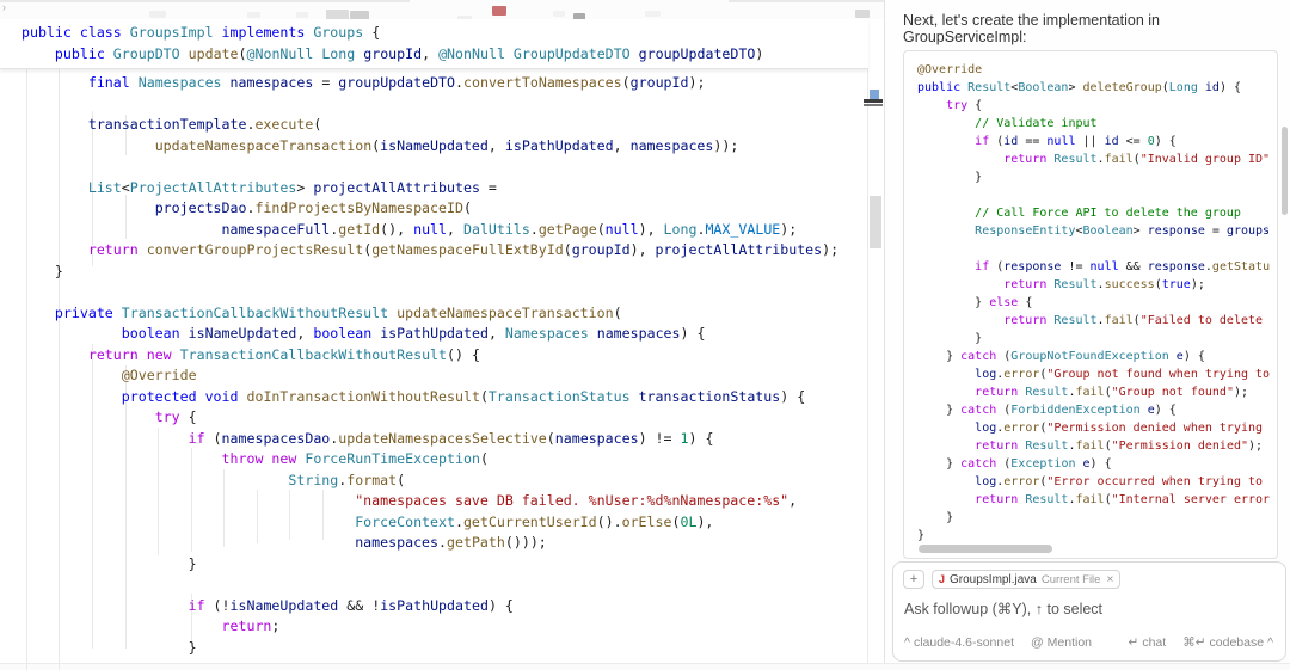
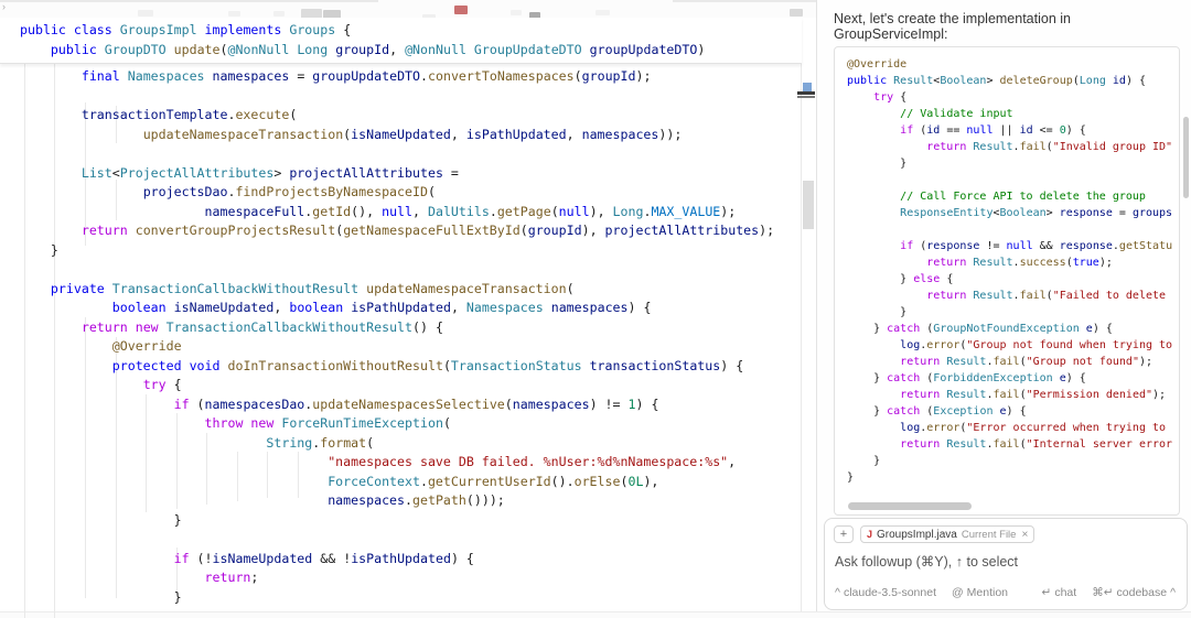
  ›
  public class GroupsImpl implements Groups {
  public GroupDTO update(@NonNull Long groupId, @NonNull GroupUpdateDTO groupUpdateDTO)
  final Namespaces namespaces = groupUpdateDTO.convertToNamespaces(groupId);
  transactionTemplate.execute(
  updateNamespaceTransaction(isNameUpdated, isPathUpdated, namespaces));
  List<ProjectAllAttributes> projectAllAttributes =
  projectsDao.findProjectsByNamespaceID(
  namespaceFull.getId(), null, DalUtils.getPage(null), Long.MAX_VALUE);
  return convertGroupProjectsResult(getNamespaceFullExtById(groupId), projectAllAttributes);
  }
  private TransactionCallbackWithoutResult updateNamespaceTransaction(
  boolean isNameUpdated, boolean isPathUpdated, Namespaces namespaces) {
  return new TransactionCallbackWithoutResult() {
  @Override
  protected void doInTransactionWithoutResult(TransactionStatus transactionStatus) {
  try {
  if (namespacesDao.updateNamespacesSelective(namespaces) != 1) {
  throw new ForceRunTimeException(
  String.format(
  "namespaces save DB failed. %nUser:%d%nNamespace:%s",
  ForceContext.getCurrentUserId().orElse(0L),
  namespaces.getPath()));
  }
  if (!isNameUpdated && !isPathUpdated) {
  return;
  }
  Next, let's create the implementation in GroupServiceImpl:
  @Override
  public Result<Boolean> deleteGroup(Long id) {
  try {
  // Validate input
  if (id == null || id <= 0) {
  return Result.fail("Invalid group ID"
  }
  // Call Force API to delete the group
  ResponseEntity<Boolean> response = groups
  if (response != null && response.getStatu
  return Result.success(true);
  } else {
  return Result.fail("Failed to delete
  }
  } catch (GroupNotFoundException e) {
  log.error("Group not found when trying to
  return Result.fail("Group not found");
  } catch (ForbiddenException e) {
- log.error("Permission denied when trying
  return Result.fail("Permission denied");
  } catch (Exception e) {
  log.error("Error occurred when trying to
  return Result.fail("Internal server error
  }
  }
  +
  J
  GroupsImpl.java
  Current File
  ×
  Ask followup (⌘Y), ↑ to select
  ^
- claude-4.6-sonnet
+ claude-3.5-sonnet
  @
  Mention
  ↵
  chat
  ⌘↵
  codebase
  ^
